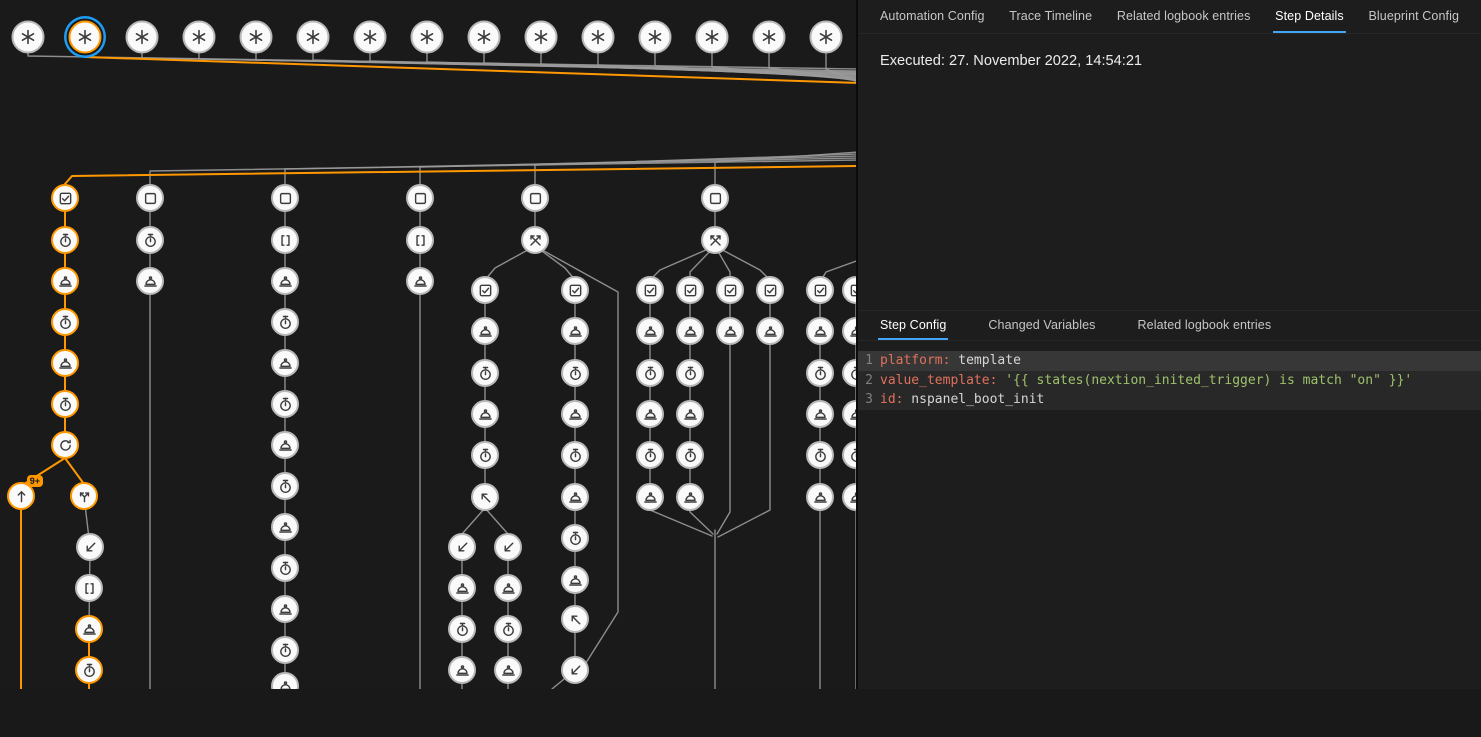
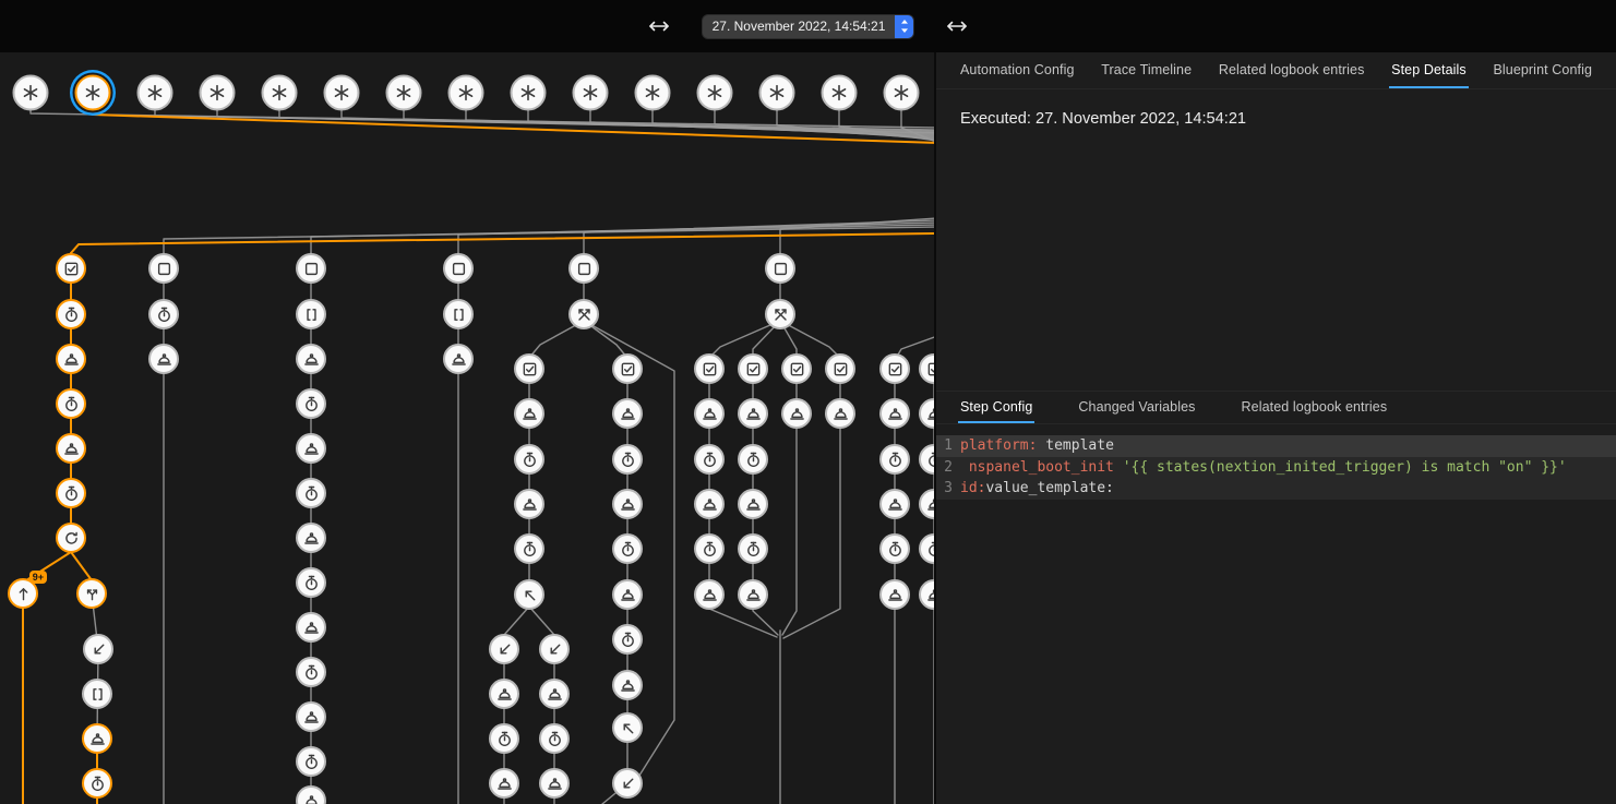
+ 27. November 2022, 14:54:21
  9+
  Automation Config
  Trace Timeline
  Related logbook entries
  Step Details
  Blueprint Config
  Executed: 27. November 2022, 14:54:21
  Step Config
  Changed Variables
  Related logbook entries
  1
  platform: template
  2
- value_template: '{{ states(nextion_inited_trigger) is match "on" }}'
+ nspanel_boot_init '{{ states(nextion_inited_trigger) is match "on" }}'
  3
- id: nspanel_boot_init
+ id:value_template:
